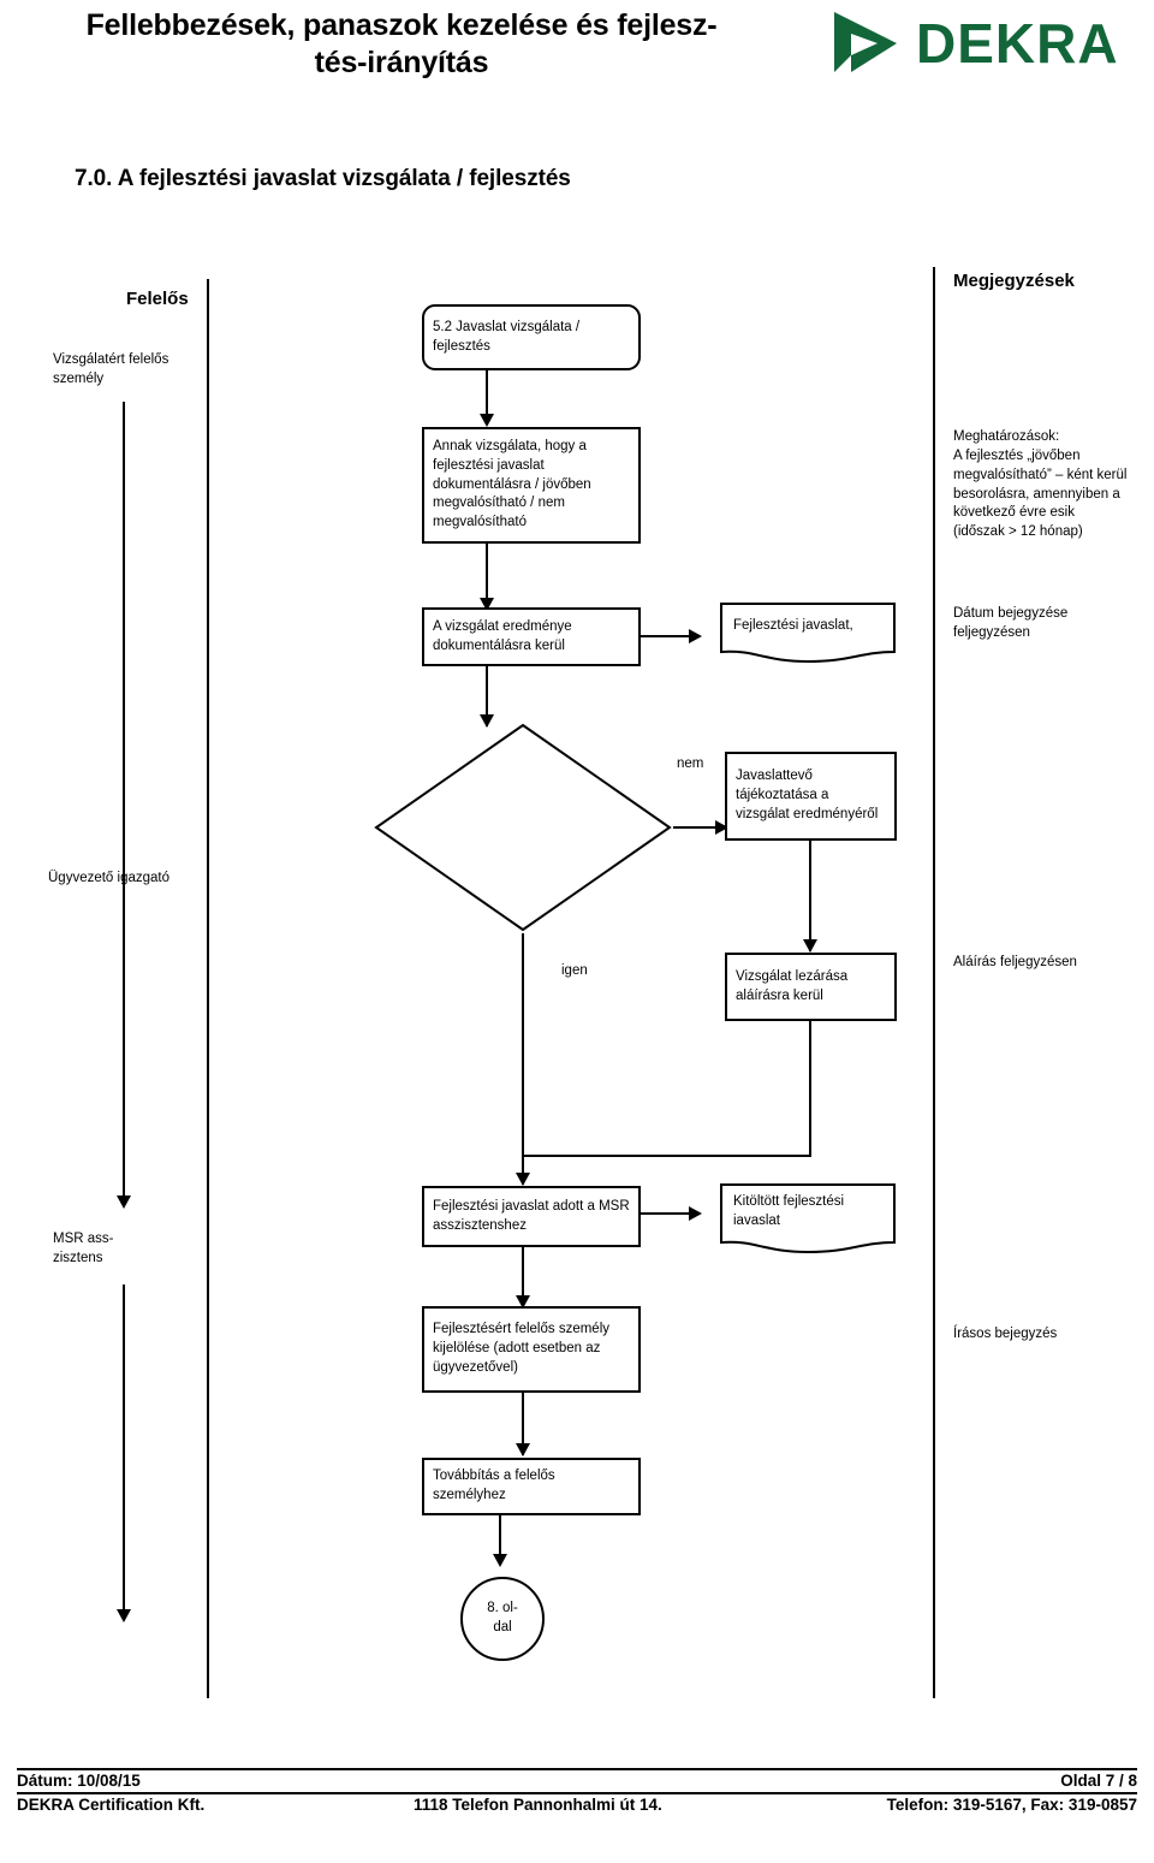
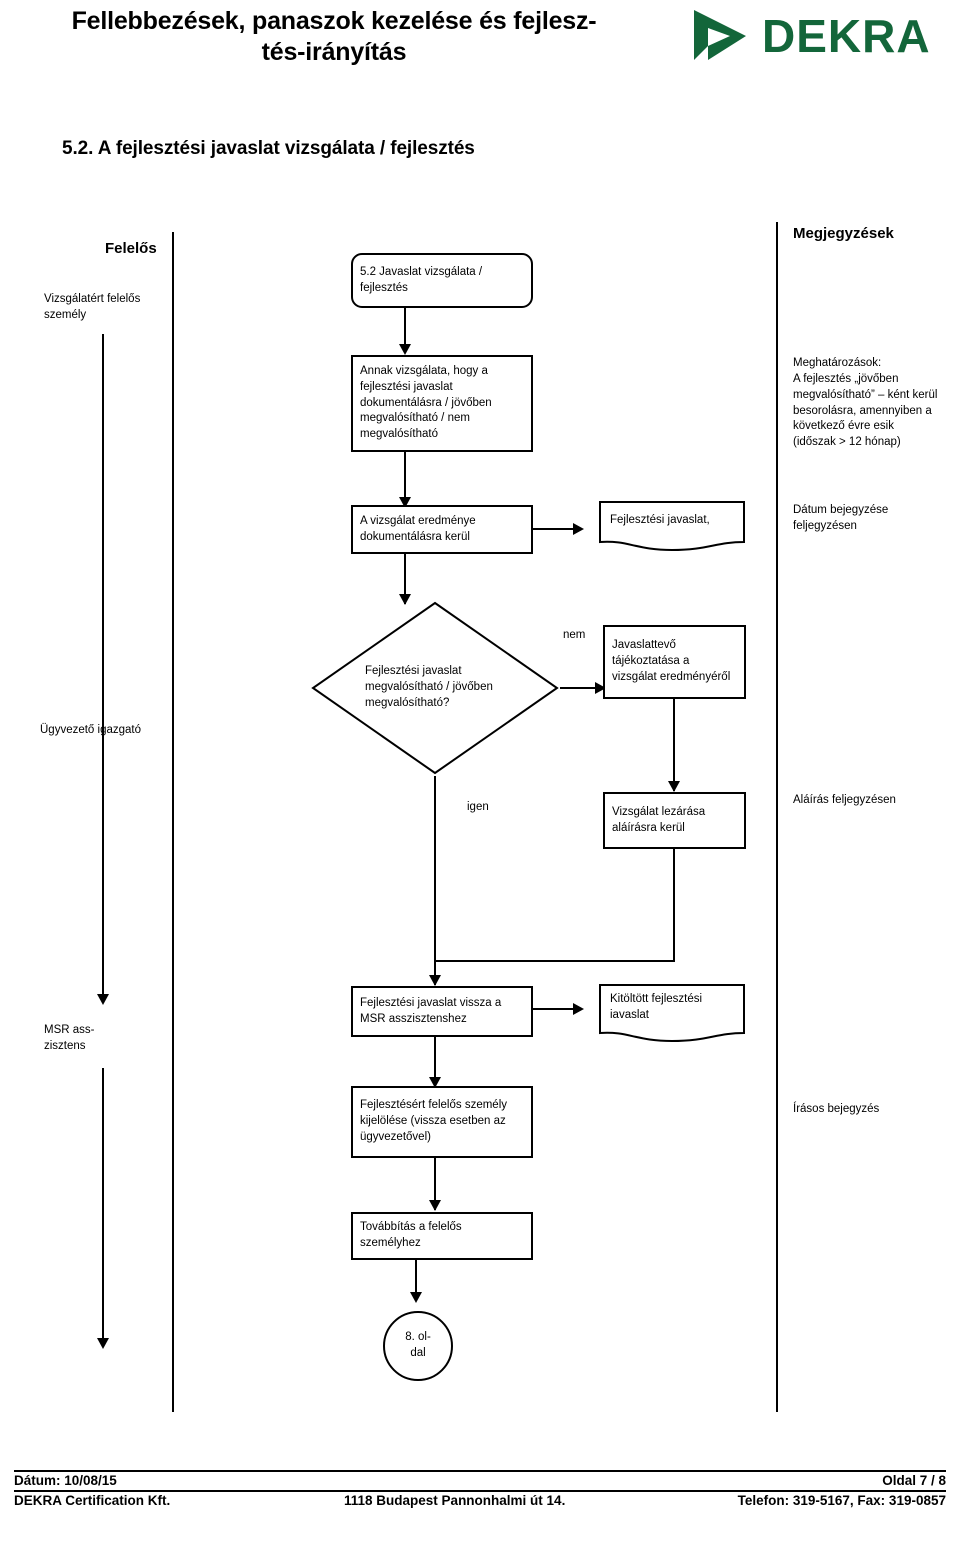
  Fellebbezések, panaszok kezelése és fejlesz-
  tés-irányítás
  DEKRA
- 7.0. A fejlesztési javaslat vizsgálata / fejlesztés
+ 5.2. A fejlesztési javaslat vizsgálata / fejlesztés
  Felelős
  Megjegyzések
  Vizsgálatért felelős személy
  Ügyvezető iazgató
  MSR ass-
  zisztens
  5.2 Javaslat vizsgálata / fejlesztés
  Annak vizsgálata, hogy a fejlesztési javaslat dokumentálásra / jövőben megvalósítható / nem megvalósítható
  A vizsgálat eredménye dokumentálásra kerül
  Fejlesztési javaslat,
  Dátum bejegyzése feljegyzésen
+ Fejlesztési javaslat megvalósítható / jövőben megvalósítható?
  nem
  Javaslattevő tájékoztatása a vizsgálat eredményéről
  igen
  Vizsgálat lezárása aláírásra kerül
  Aláírás feljegyzésen
- Fejlesztési javaslat adott a MSR asszisztenshez
+ Fejlesztési javaslat vissza a MSR asszisztenshez
  Kitöltött fejlesztési iavaslat
- Fejlesztésért felelős személy kijelölése (adott esetben az ügyvezetővel)
+ Fejlesztésért felelős személy kijelölése (vissza esetben az ügyvezetővel)
  Írásos bejegyzés
  Továbbítás a felelős személyhez
  8. ol-
  dal
  Meghatározások:
  A fejlesztés „jövőben megvalósítható” – ként kerül besorolásra, amennyiben a következő évre esik
  (időszak > 12 hónap)
  Dátum: 10/08/15
  Oldal 7 / 8
  DEKRA Certification Kft.
- 1118 Telefon Pannonhalmi út 14.
+ 1118 Budapest Pannonhalmi út 14.
  Telefon: 319-5167, Fax: 319-0857
